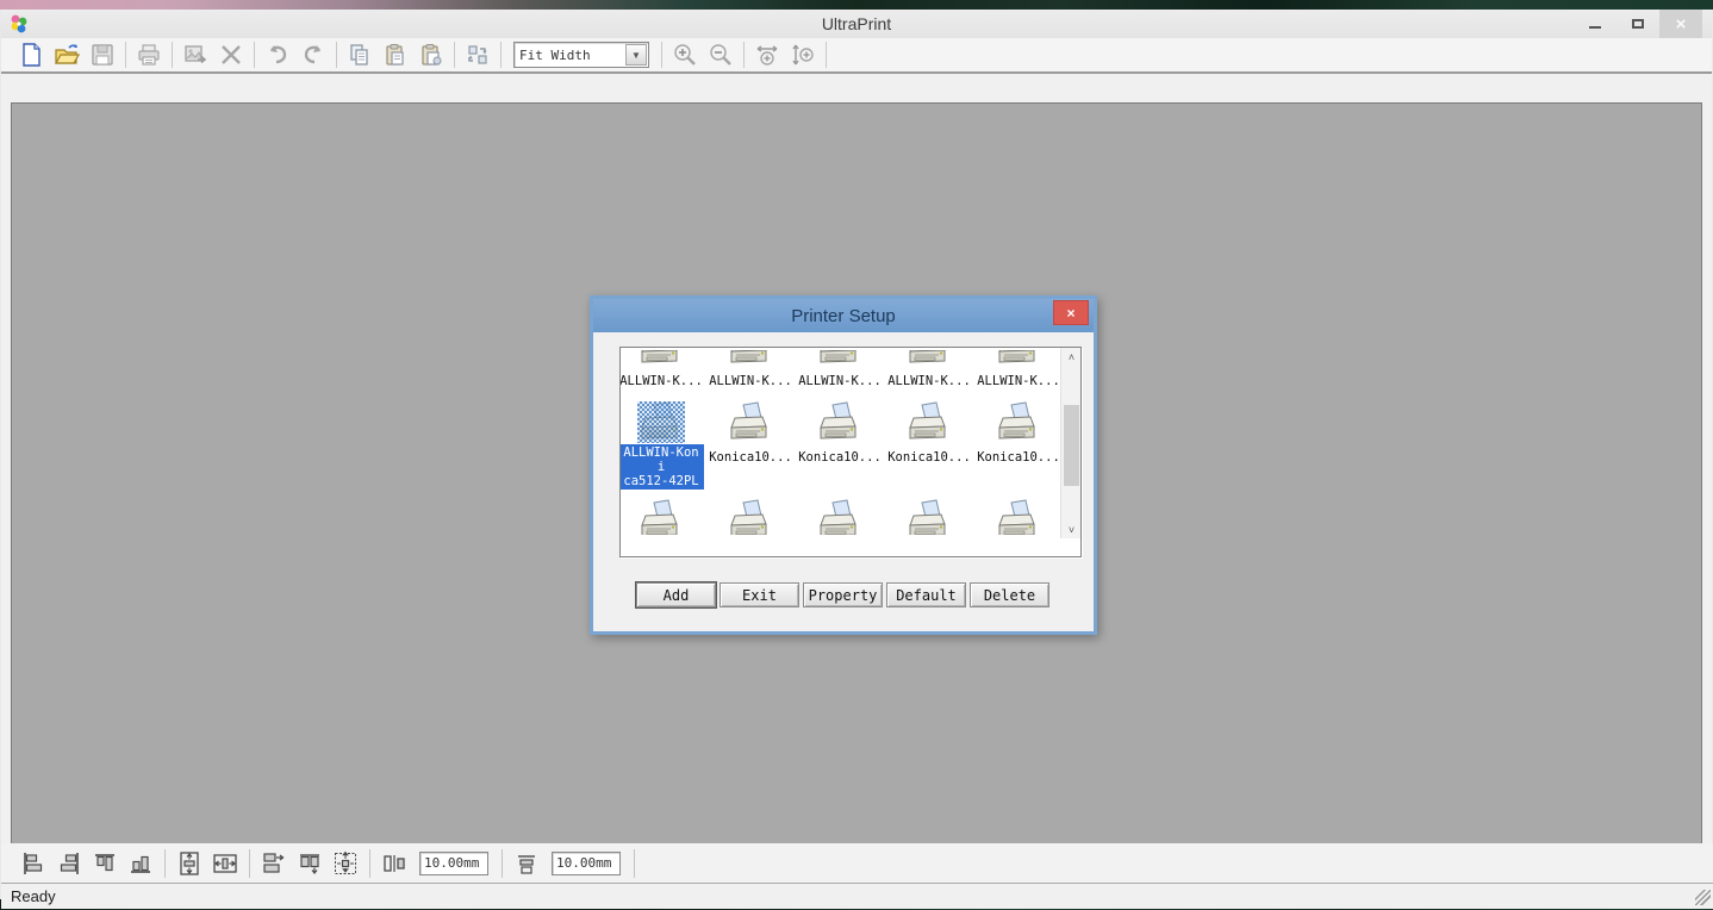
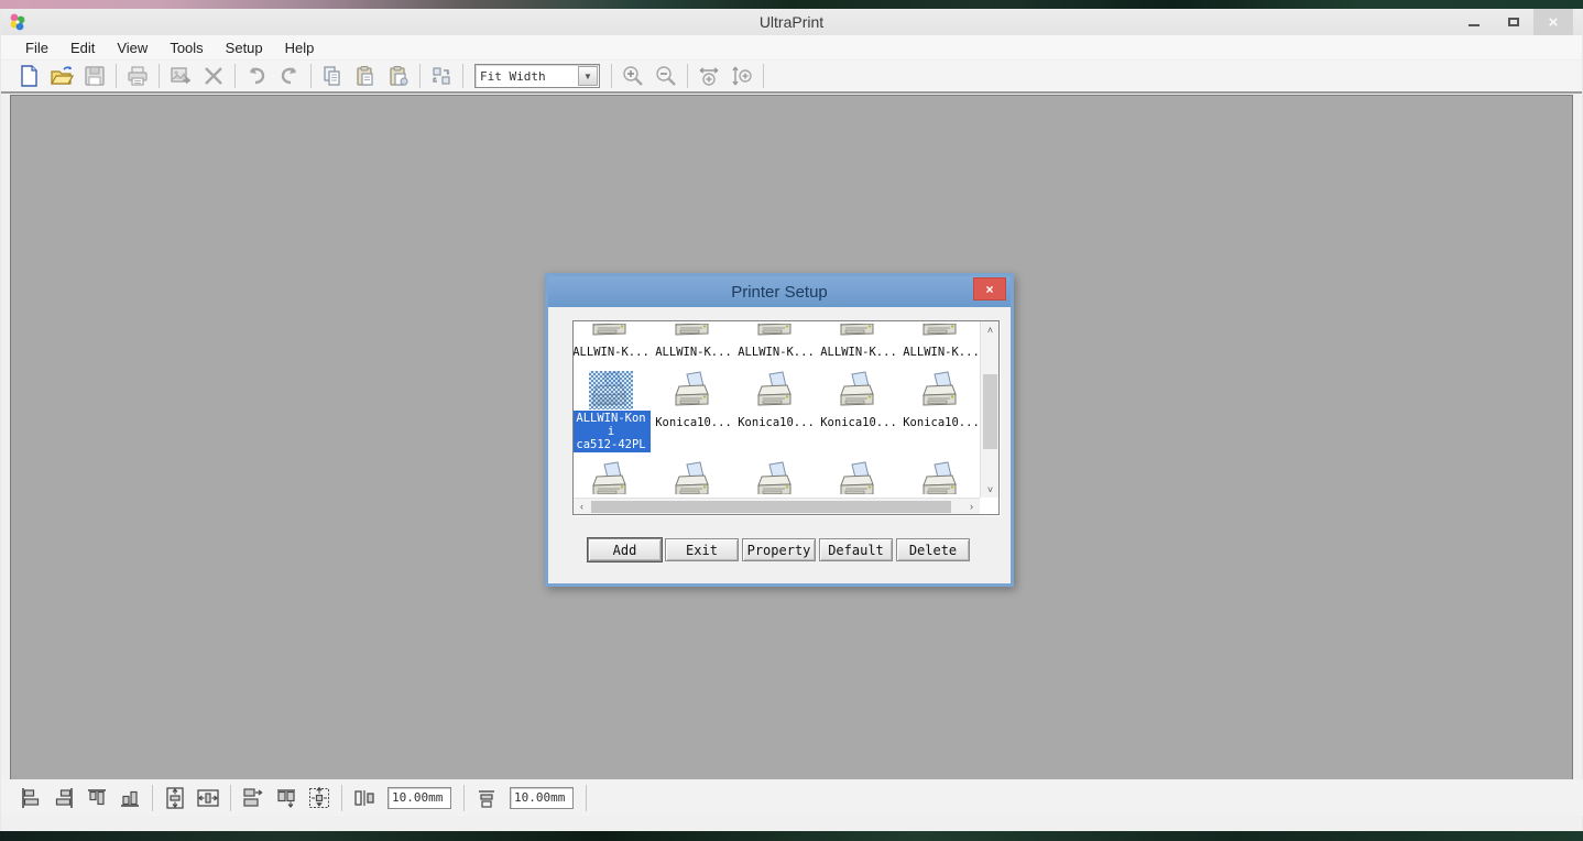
  UltraPrint
  ×
+ File
+ Edit
+ View
+ Tools
+ Setup
+ Help
  Fit Width
  ▼
  Printer Setup
  ×
  ALLWIN-K...
  ALLWIN-K...
  ALLWIN-K...
  ALLWIN-K...
  ALLWIN-K...
  ALLWIN-Koni
  ca512-42PL
  Konica10...
  Konica10...
  Konica10...
  Konica10...
  ˄
  ˅
+ ‹
+ ›
  Add
  Exit
  Property
  Default
  Delete
  10.00mm
  10.00mm
- Ready
